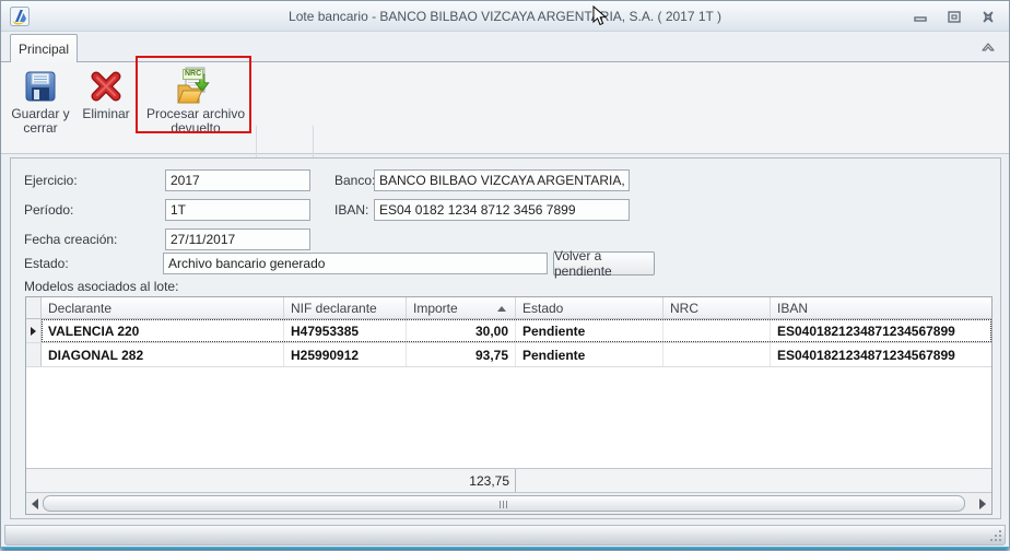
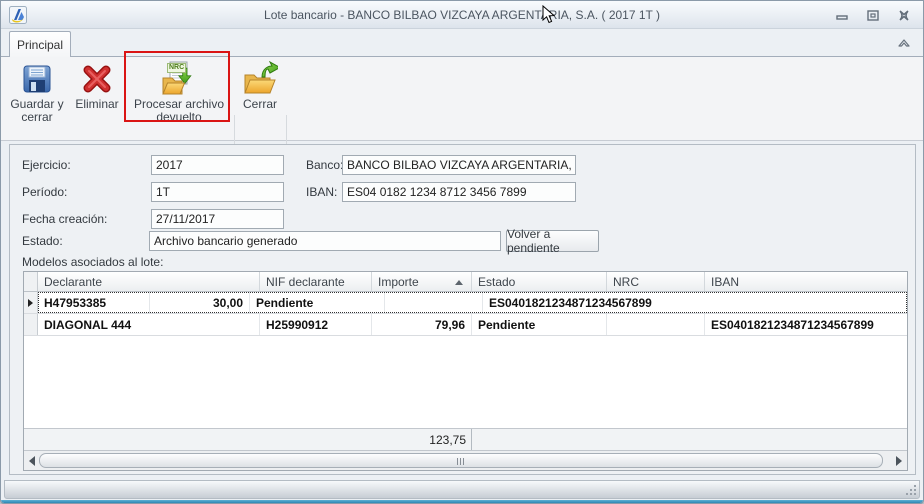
  Lote bancario - BANCO BILBAO VIZCAYA ARGENTIA, S.A. ( 2017 1T )
  Principal
  Guardar y cerrar
  Eliminar
  Procesar archivo devuelto
+ Cerrar
  Ejercicio:
  2017
  Banco
  BANCO BILBAO VIZCAYA ARGENTARIA
  Período:
  1T
  IBAN:
  ES04 0182 1234 8712 3456 7899
  Fecha creación:
  27/11/2017
  Estado:
  Archivo bancario generado
  Volver a pendiente
  Modelos asociados al lote:
  Declarante
  NIF declarante
  Importe
  Estado
  NRC
  IBAN
- VALENCIA 220
  H47953385
  30,00
  Pendiente
  ES0401821234871234567899
- DIAGONAL 282
+ DIAGONAL 444
  H25990912
- 93,75
+ 79,96
  Pendiente
  ES0401821234871234567899
  123,75
